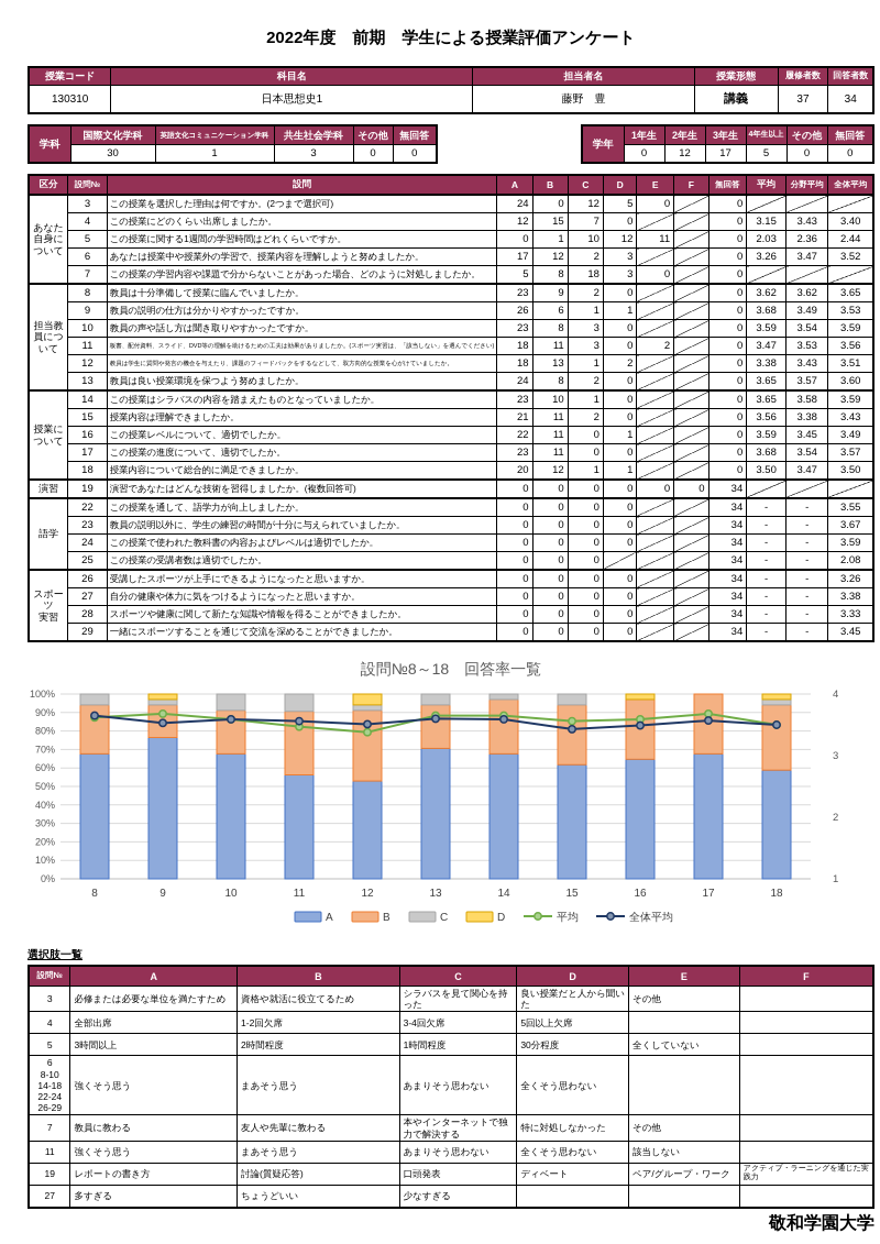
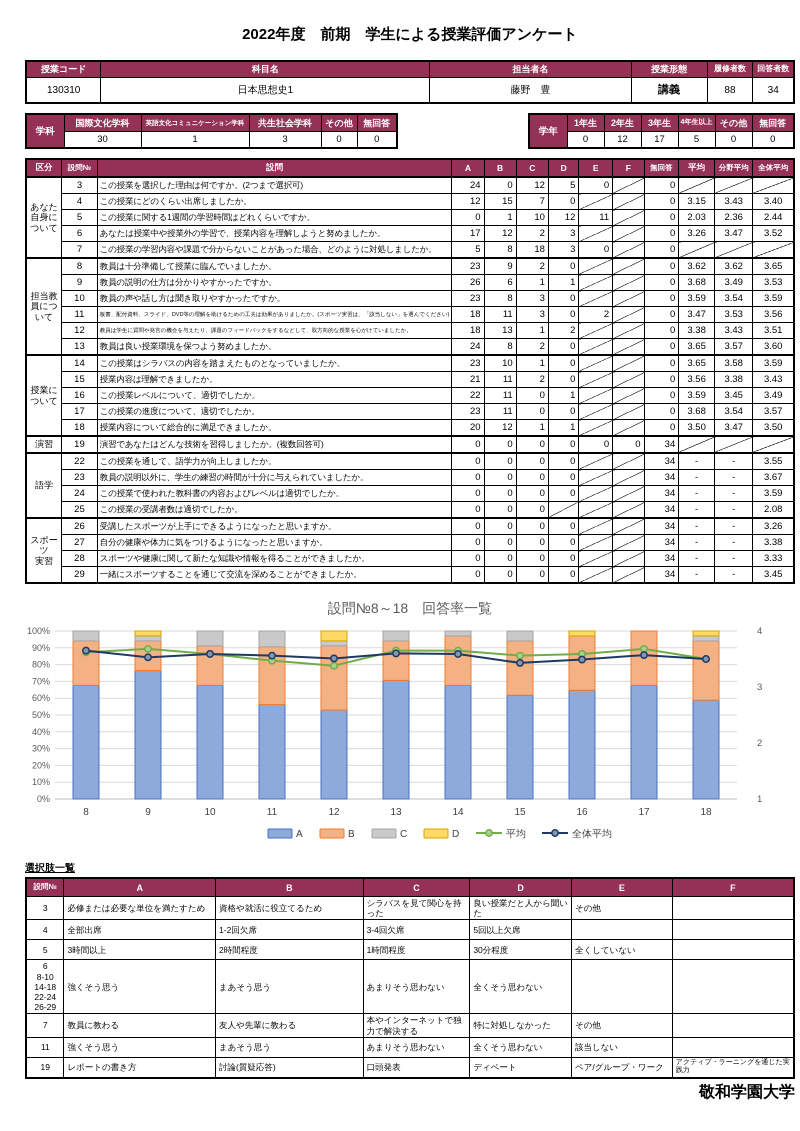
  2022年度 前期 学生による授業評価アンケート
  授業コード	科目名	担当者名	授業形態	履修者数	回答者数
- 130310	日本思想史1	藤野 豊	講義	37	34
+ 130310	日本思想史1	藤野 豊	講義	88	34
  30	1	3	0	0
  学年	1年生	2年生	3年生		その他	無回答
  0	12	17	5	0	0
  区分	設問№	設問	A	B	C	D	E	F	無回答	平均	分野平均	全体平均
  あなた自身について	3	この授業を選択した理由は何ですか。(2つまで選択可)	24	0	12	5	0		0
  4	この授業にどのくらい出席しましたか。	12	15	7	0			0	3.15	3.43	3.40
  5	この授業に関する1週間の学習時間はどれくらいですか。	0	1	10	12	11		0	2.03	2.36	2.44
  6	あなたは授業中や授業外の学習で、授業内容を理解しようと努めましたか。	17	12	2	3			0	3.26	3.47	3.52
  7	この授業の学習内容や課題で分からないことがあった場合、どのように対処しましたか。	5	8	18	3	0		0
  担当教員について	8	教員は十分準備して授業に臨んでいましたか。	23	9	2	0			0	3.62	3.62	3.65
  9	教員の説明の仕方は分かりやすかったですか。	26	6	1	1			0	3.68	3.49	3.53
  10	教員の声や話し方は聞き取りやすかったですか。	23	8	3	0			0	3.59	3.54	3.59
  13	教員は良い授業環境を保つよう努めましたか。	24	8	2	0			0	3.65	3.57	3.60
  授業について	14	この授業はシラバスの内容を踏まえたものとなっていましたか。	23	10	1	0			0	3.65	3.58	3.59
  15	授業内容は理解できましたか。	21	11	2	0			0	3.56	3.38	3.43
  16	この授業レベルについて、適切でしたか。	22	11	0	1			0	3.59	3.45	3.49
  17	この授業の進度について、適切でしたか。	23	11	0	0			0	3.68	3.54	3.57
  18	授業内容について総合的に満足できましたか。	20	12	1	1			0	3.50	3.47	3.50
  演習	19	演習であなたはどんな技術を習得しましたか。(複数回答可)	0	0	0	0	0	0	34
  語学	22	この授業を通して、語学力が向上しましたか。	0	0	0	0			34	-	-	3.55
  23	教員の説明以外に、学生の練習の時間が十分に与えられていましたか。	0	0	0	0			34	-	-	3.67
  24	この授業で使われた教科書の内容およびレベルは適切でしたか。	0	0	0	0			34	-	-	3.59
  25	この授業の受講者数は適切でしたか。	0	0	0				34	-	-	2.08
  スポーツ実習	26	受講したスポーツが上手にできるようになったと思いますか。	0	0	0	0			34	-	-	3.26
  27	自分の健康や体力に気をつけるようになったと思いますか。	0	0	0	0			34	-	-	3.38
  28	スポーツや健康に関して新たな知識や情報を得ることができましたか。	0	0	0	0			34	-	-	3.33
  29	一緒にスポーツすることを通じて交流を深めることができましたか。	0	0	0	0			34	-	-	3.45
  設問№8～18 回答率一覧
  0%
  10%
  20%
  30%
  40%
  50%
  60%
  70%
  80%
  90%
  100%
  4
  3
  2
  1
  8
  9
  10
  11
  12
  13
  14
  15
  16
  17
  18
  A
  B
  C
  D
  平均
  全体平均
  選択肢一覧
  設問№	A	B	C	D	E	F
  3	必修または必要な単位を満たすため	資格や就活に役立てるため	シラバスを見て関心を持った	良い授業だと人から聞いた	その他
  4	全部出席	1-2回欠席	3-4回欠席	5回以上欠席
  5	3時間以上	2時間程度	1時間程度	30分程度	全くしていない
  68-1014-1822-2426-29	強くそう思う	まあそう思う	あまりそう思わない	全くそう思わない
  7	教員に教わる	友人や先輩に教わる	本やインターネットで独力で解決する	特に対処しなかった	その他
  11	強くそう思う	まあそう思う	あまりそう思わない	全くそう思わない	該当しない
- 27	多すぎる	ちょうどいい	少なすぎる
  敬和学園大学
